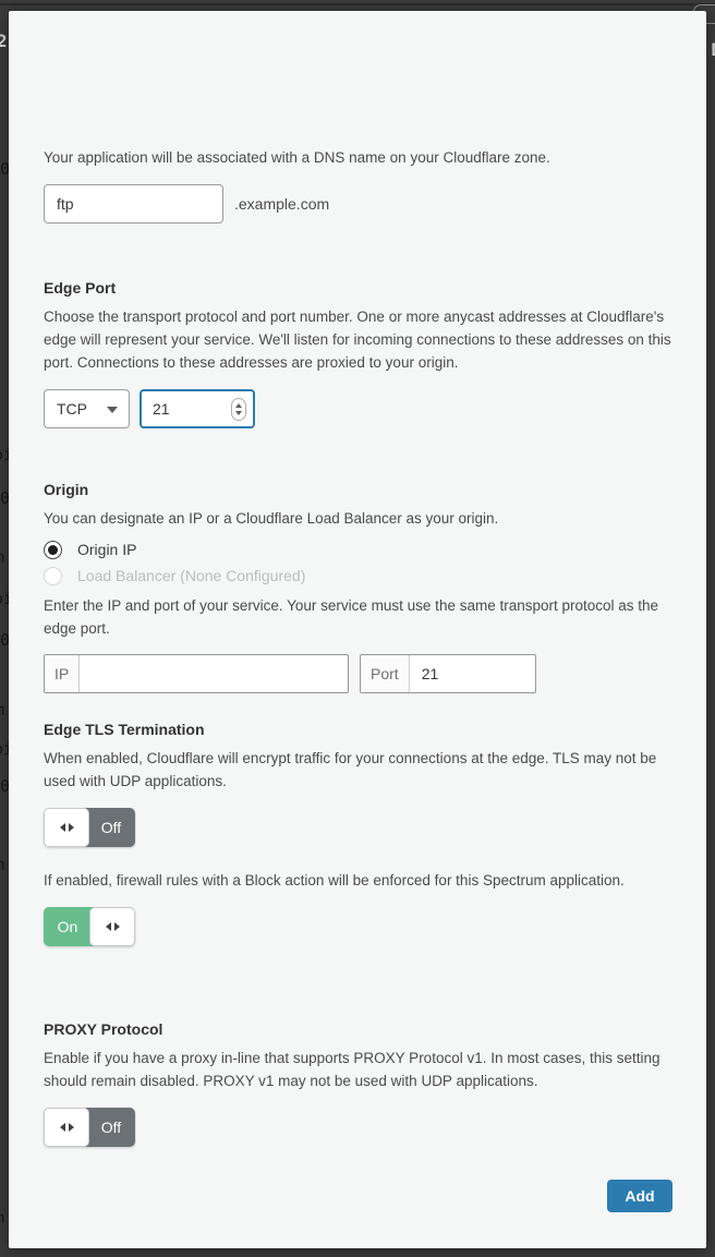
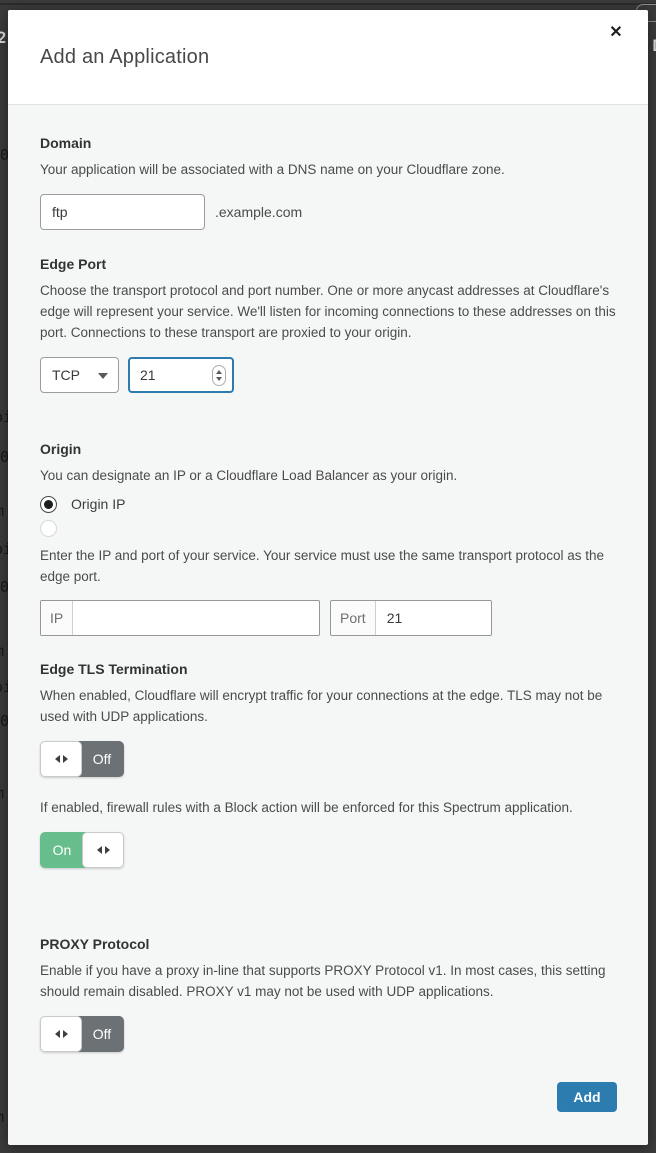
  2
  0
  0
  0
  0
+ Add an Application
+ ✕
+ Domain
  Your application will be associated with a DNS name on your Cloudflare zone.
  ftp
  .example.com
  Edge Port
- Choose the transport protocol and port number. One or more anycast addresses at Cloudflare's edge will represent your service. We'll listen for incoming connections to these addresses on this port. Connections to these addresses are proxied to your origin.
+ Choose the transport protocol and port number. One or more anycast addresses at Cloudflare's edge will represent your service. We'll listen for incoming connections to these addresses on this port. Connections to these transport are proxied to your origin.
  TCP
  21
  Origin
  You can designate an IP or a Cloudflare Load Balancer as your origin.
  Origin IP
- Load Balancer (None Configured)
  Enter the IP and port of your service. Your service must use the same transport protocol as the edge port.
  IP
  Port
  21
  Edge TLS Termination
  When enabled, Cloudflare will encrypt traffic for your connections at the edge. TLS may not be used with UDP applications.
  Off
  If enabled, firewall rules with a Block action will be enforced for this Spectrum application.
  On
  PROXY Protocol
  Enable if you have a proxy in-line that supports PROXY Protocol v1. In most cases, this setting should remain disabled. PROXY v1 may not be used with UDP applications.
  Off
  Add
